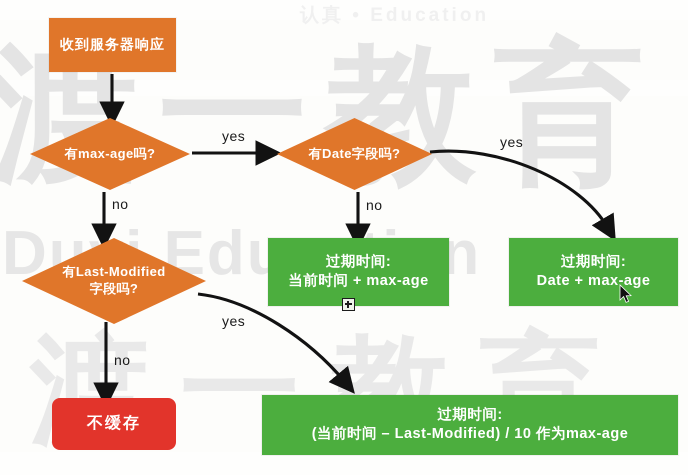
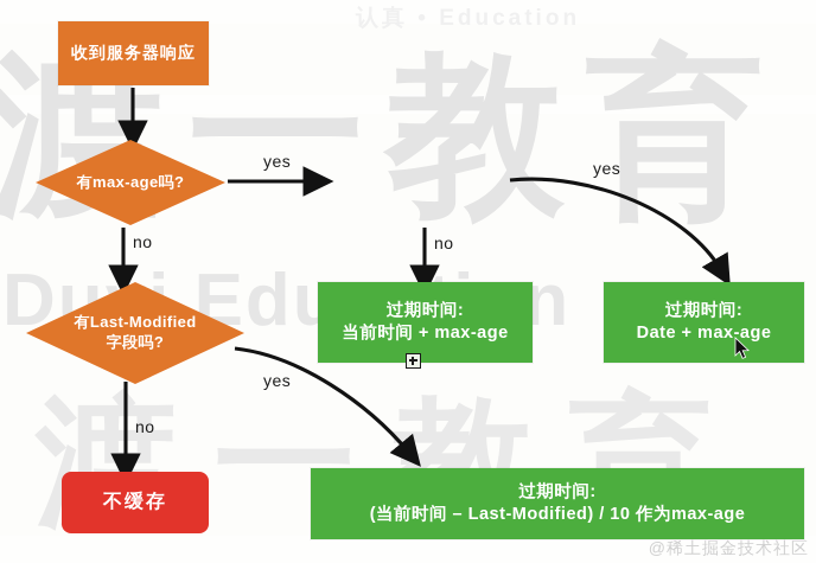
  渡一教育
  一教育
  收到服务器响应
  有max-age吗?
- 有Date字段吗?
  有Last-Modified
  字段吗?
  过期时间:
  当前时间 + max-age
  过期时间:
  Date + max-age
  过期时间:
  (当前时间 – Last-Modified) / 10 作为max-age
  不缓存
  yes
  no
  yes
  no
  yes
  no
+ @稀土掘金技术社区
